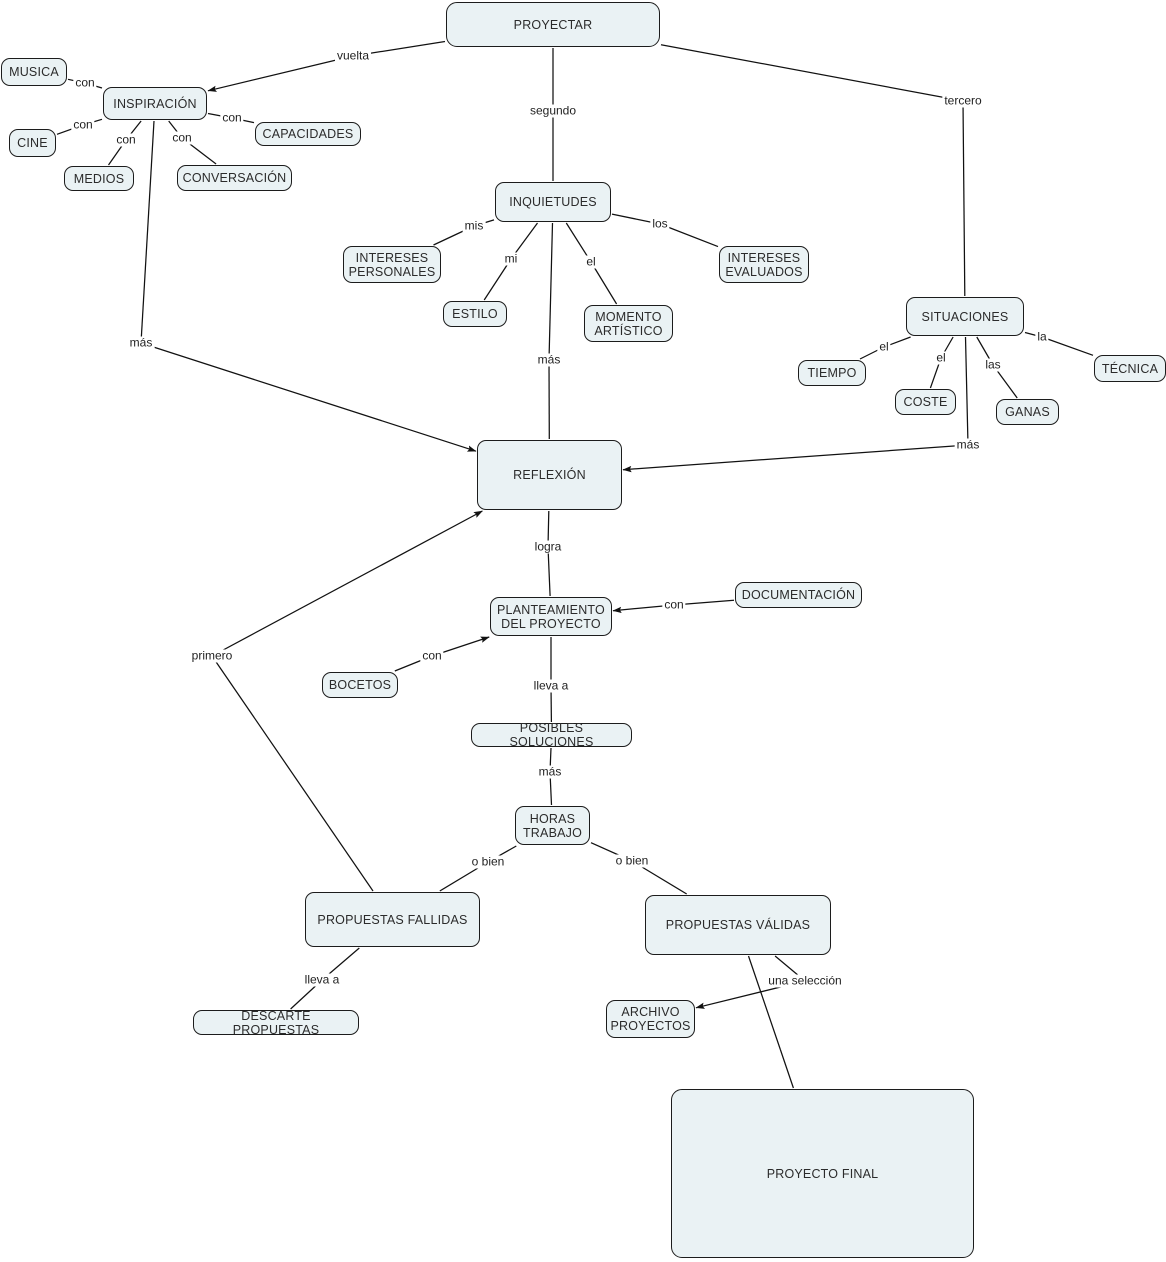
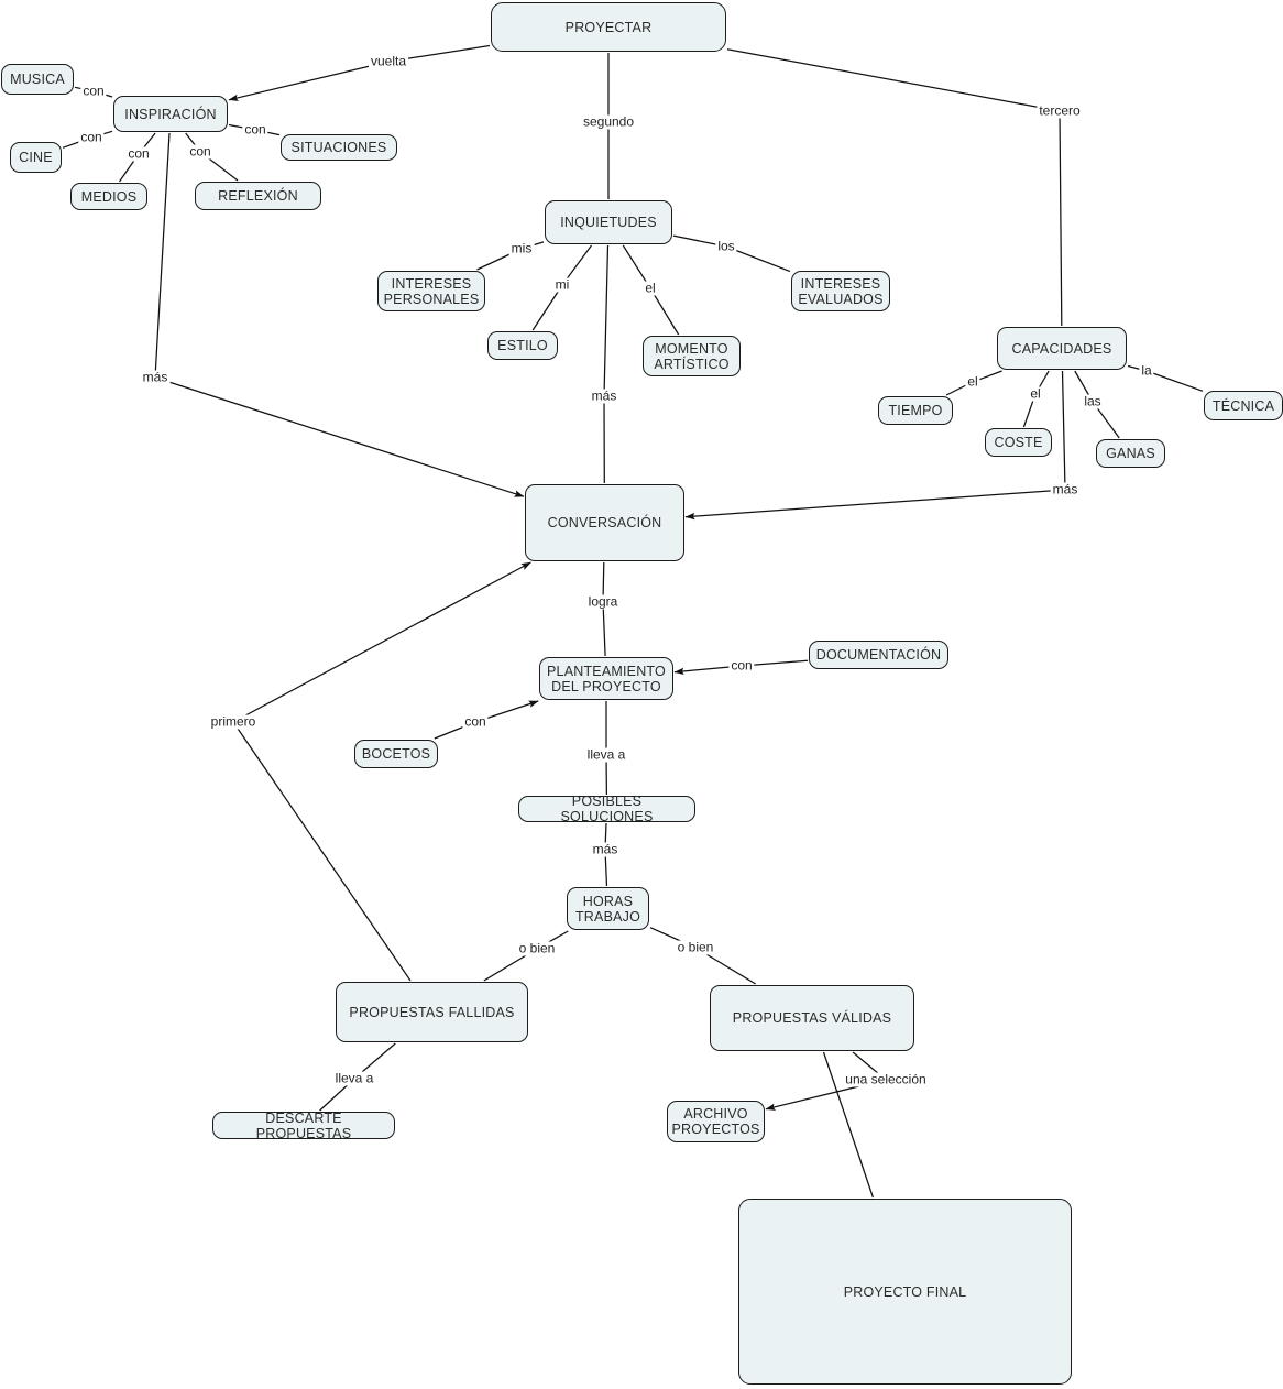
  vuelta
  segundo
  tercero
  con
  con
  con
  con
  con
  más
  mis
  mi
  el
  los
  más
  el
  el
  las
  la
  más
  logra
  con
  con
  lleva a
  más
  o bien
  o bien
  primero
  lleva a
  una selección
  PROYECTAR
  MUSICA
  INSPIRACIÓN
  CINE
- CAPACIDADES
+ SITUACIONES
  MEDIOS
- CONVERSACIÓN
+ REFLEXIÓN
  INQUIETUDES
  INTERESES
  PERSONALES
  INTERESES
  EVALUADOS
  ESTILO
  MOMENTO
  ARTÍSTICO
- SITUACIONES
+ CAPACIDADES
  TIEMPO
  TÉCNICA
  COSTE
  GANAS
- REFLEXIÓN
+ CONVERSACIÓN
  PLANTEAMIENTO
  DEL PROYECTO
  DOCUMENTACIÓN
  BOCETOS
  POSIBLES SOLUCIONES
  HORAS
  TRABAJO
  PROPUESTAS FALLIDAS
  PROPUESTAS VÁLIDAS
  DESCARTE PROPUESTAS
  ARCHIVO
  PROYECTOS
  PROYECTO FINAL
